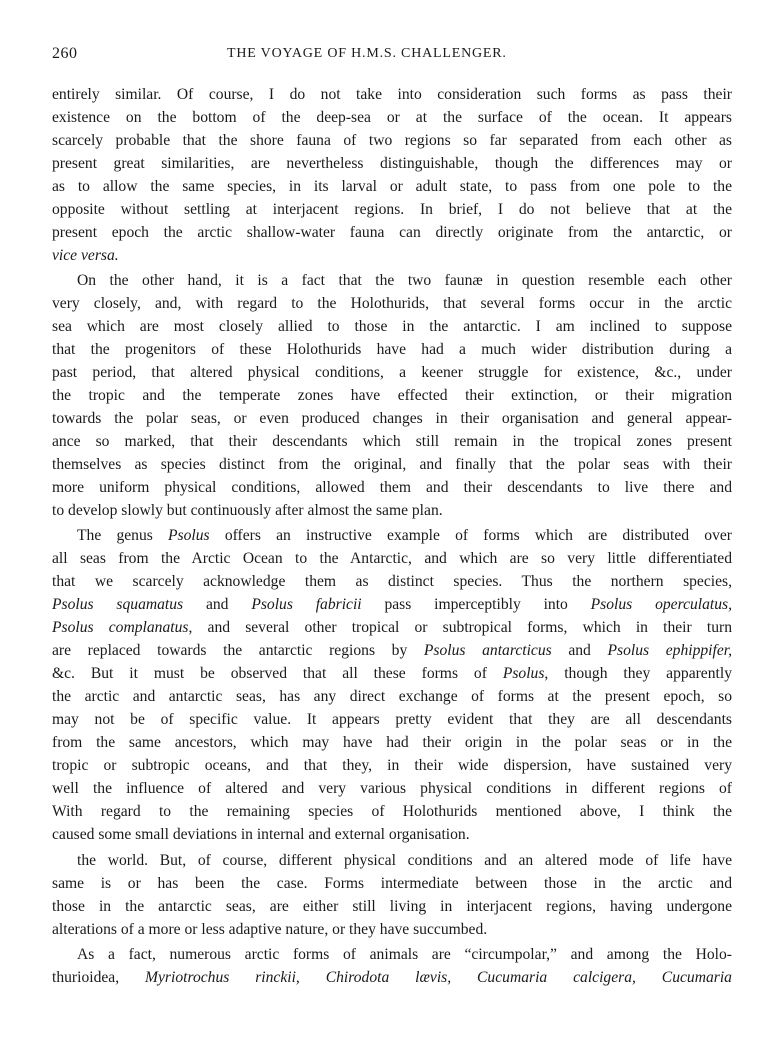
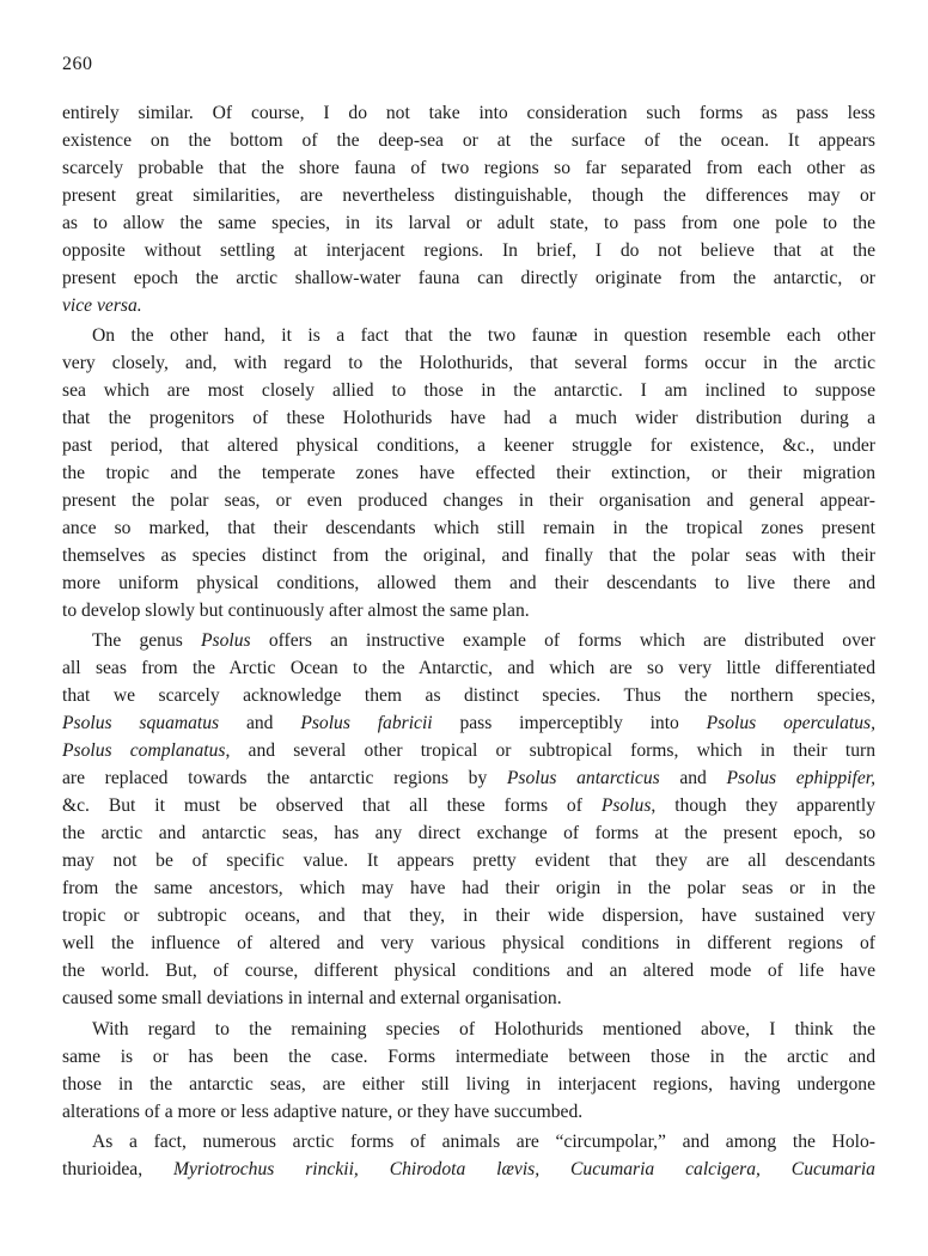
  260
- THE VOYAGE OF H.M.S. CHALLENGER.
- entirely similar. Of course, I do not take into consideration such forms as pass their
+ entirely similar. Of course, I do not take into consideration such forms as pass less
  existence on the bottom of the deep-sea or at the surface of the ocean. It appears
  scarcely probable that the shore fauna of two regions so far separated from each other as
  present great similarities, are nevertheless distinguishable, though the differences may or
  as to allow the same species, in its larval or adult state, to pass from one pole to the
  opposite without settling at interjacent regions. In brief, I do not believe that at the
  present epoch the arctic shallow-water fauna can directly originate from the antarctic, or
  vice versa.
  On the other hand, it is a fact that the two faunæ in question resemble each other
  very closely, and, with regard to the Holothurids, that several forms occur in the arctic
  sea which are most closely allied to those in the antarctic. I am inclined to suppose
  that the progenitors of these Holothurids have had a much wider distribution during a
  past period, that altered physical conditions, a keener struggle for existence, &c., under
  the tropic and the temperate zones have effected their extinction, or their migration
- towards the polar seas, or even produced changes in their organisation and general appear-
+ present the polar seas, or even produced changes in their organisation and general appear-
  ance so marked, that their descendants which still remain in the tropical zones present
  themselves as species distinct from the original, and finally that the polar seas with their
  more uniform physical conditions, allowed them and their descendants to live there and
  to develop slowly but continuously after almost the same plan.
  The genus Psolus offers an instructive example of forms which are distributed over
  all seas from the Arctic Ocean to the Antarctic, and which are so very little differentiated
  that we scarcely acknowledge them as distinct species. Thus the northern species,
  Psolus squamatus and Psolus fabricii pass imperceptibly into Psolus operculatus,
  Psolus complanatus, and several other tropical or subtropical forms, which in their turn
  are replaced towards the antarctic regions by Psolus antarcticus and Psolus ephippifer,
  &c. But it must be observed that all these forms of Psolus, though they apparently
  the arctic and antarctic seas, has any direct exchange of forms at the present epoch, so
  may not be of specific value. It appears pretty evident that they are all descendants
  from the same ancestors, which may have had their origin in the polar seas or in the
  tropic or subtropic oceans, and that they, in their wide dispersion, have sustained very
  well the influence of altered and very various physical conditions in different regions of
- With regard to the remaining species of Holothurids mentioned above, I think the
+ the world. But, of course, different physical conditions and an altered mode of life have
  caused some small deviations in internal and external organisation.
- the world. But, of course, different physical conditions and an altered mode of life have
+ With regard to the remaining species of Holothurids mentioned above, I think the
  same is or has been the case. Forms intermediate between those in the arctic and
  those in the antarctic seas, are either still living in interjacent regions, having undergone
  alterations of a more or less adaptive nature, or they have succumbed.
  As a fact, numerous arctic forms of animals are “circumpolar,” and among the Holo-
  thurioidea, Myriotrochus rinckii, Chirodota lævis, Cucumaria calcigera, Cucumaria
